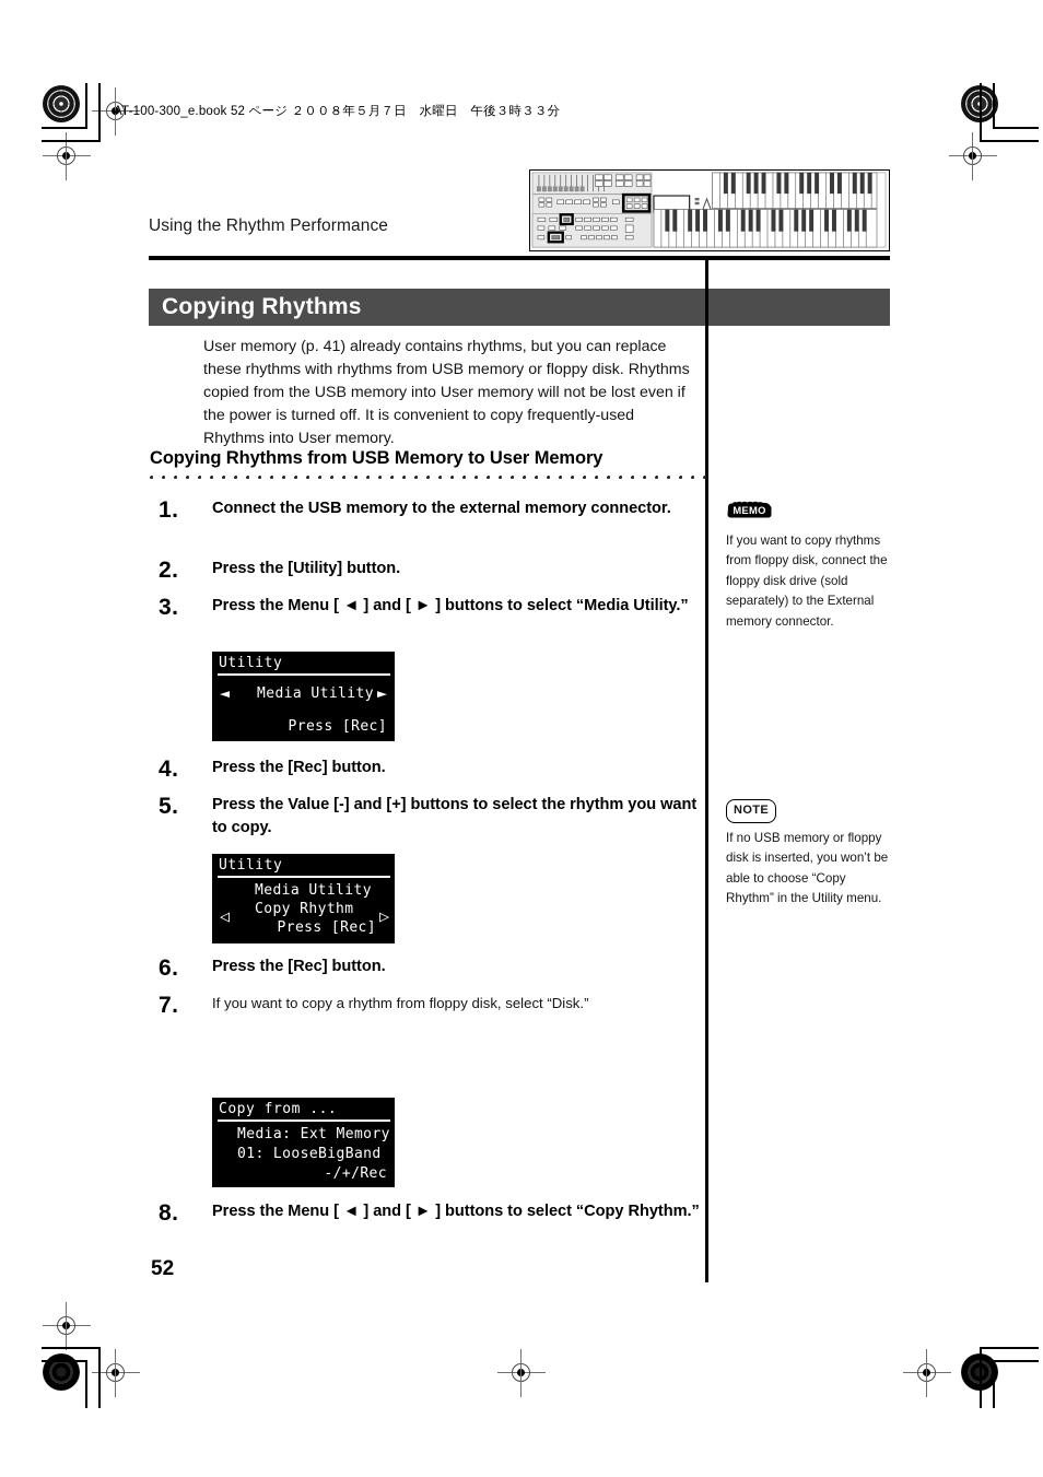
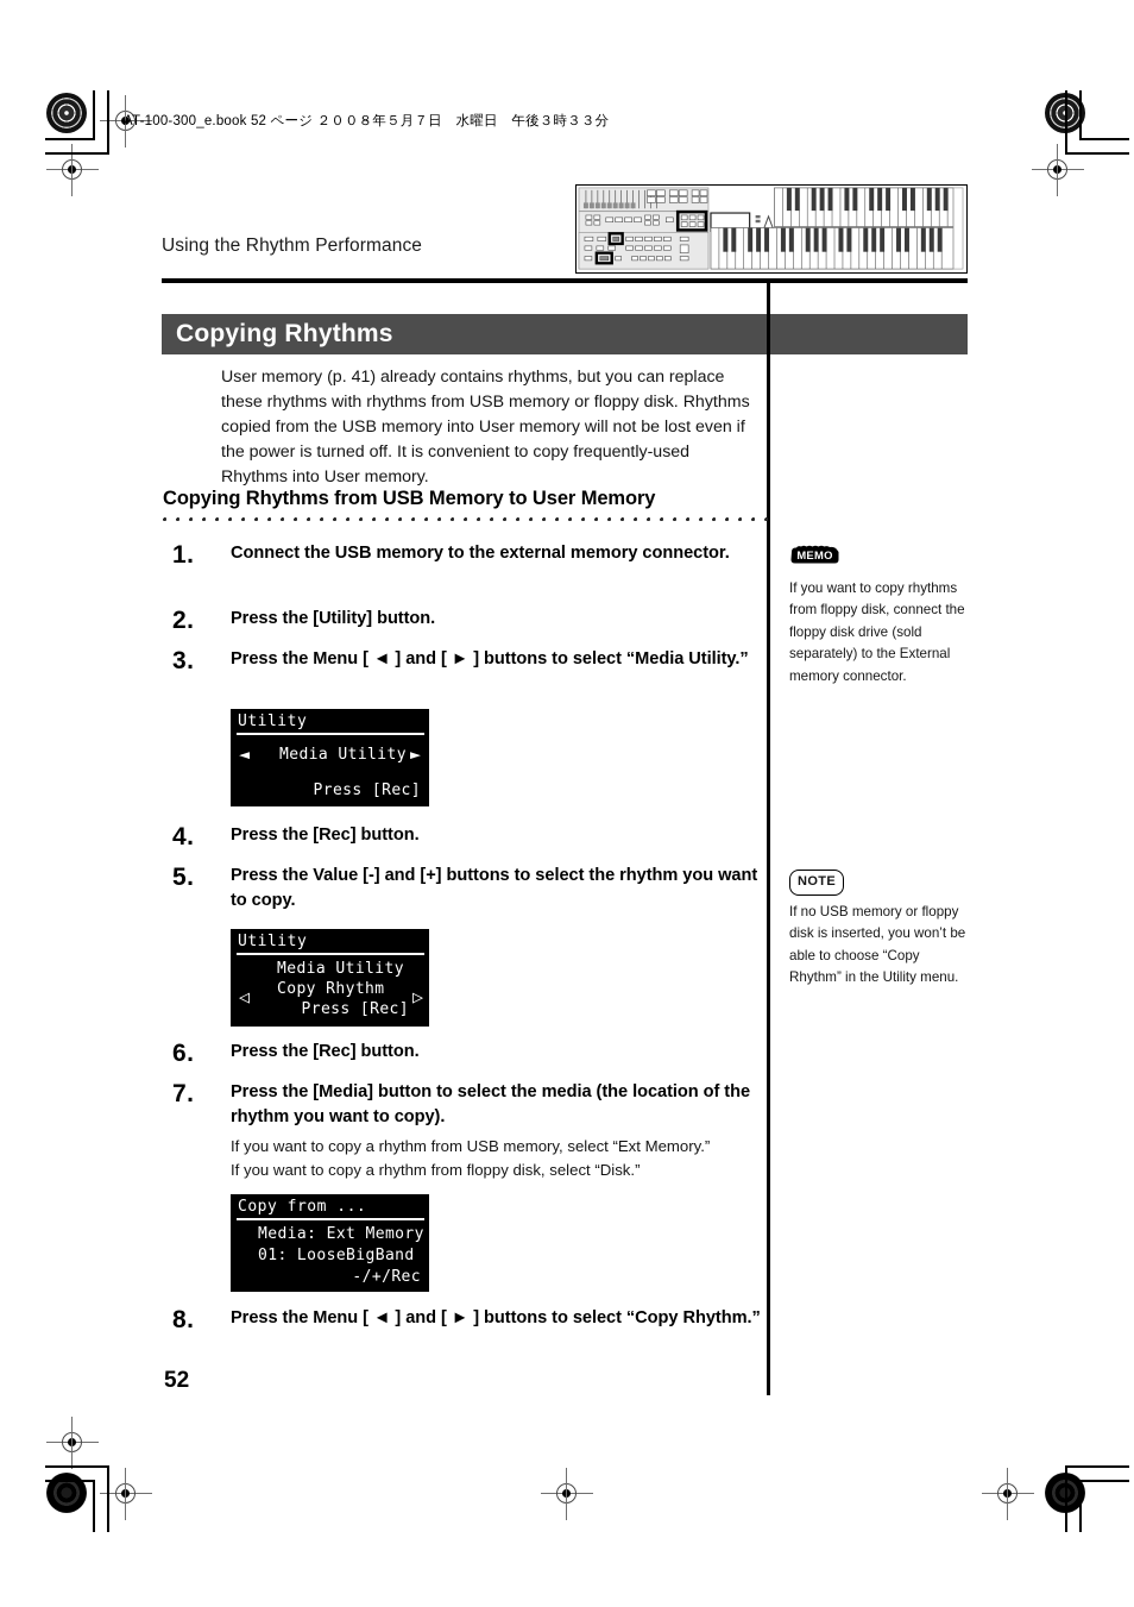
  AT-100-300_e.book 52 ページ ２００８年５月７日 水曜日 午後３時３３分
  Using the Rhythm Performance
  Copying Rhythms
  User memory (p. 41) already contains rhythms, but you can replace these rhythms with rhythms from USB memory or floppy disk. Rhythms copied from the USB memory into User memory will not be lost even if the power is turned off. It is convenient to copy frequently-used Rhythms into User memory.
  Copying Rhythms from USB Memory to User Memory
  1.
  Connect the USB memory to the external memory connector.
  2.
  Press the [Utility] button.
  3.
  Press the Menu [ ◄ ] and [ ► ] buttons to select “Media Utility.”
  Utility
  ◄
  Media Utility
  ►
  Press [Rec]
  4.
  Press the [Rec] button.
  5.
  Press the Value [-] and [+] buttons to select the rhythm you want to copy.
  Utility
  Media Utility
  Copy Rhythm
  ◁
  ▷
  Press [Rec]
  6.
  Press the [Rec] button.
  7.
+ Press the [Media] button to select the media (the location of the rhythm you want to copy).
+ If you want to copy a rhythm from USB memory, select “Ext Memory.”
  If you want to copy a rhythm from floppy disk, select “Disk.”
  Copy from ...
  Media: Ext Memory
  01: LooseBigBand
  -/+/Rec
  8.
  Press the Menu [ ◄ ] and [ ► ] buttons to select “Copy Rhythm.”
  MEMO
  If you want to copy rhythms from floppy disk, connect the floppy disk drive (sold separately) to the External memory connector.
  NOTE
  If no USB memory or floppy disk is inserted, you won’t be able to choose “Copy Rhythm” in the Utility menu.
  52
